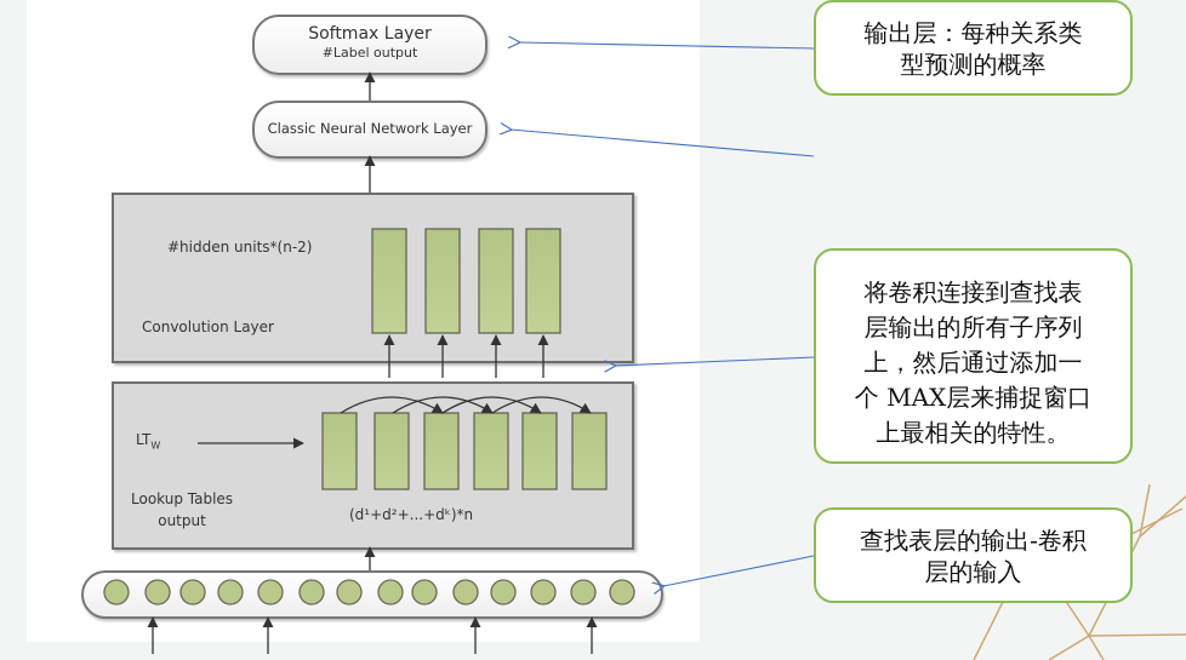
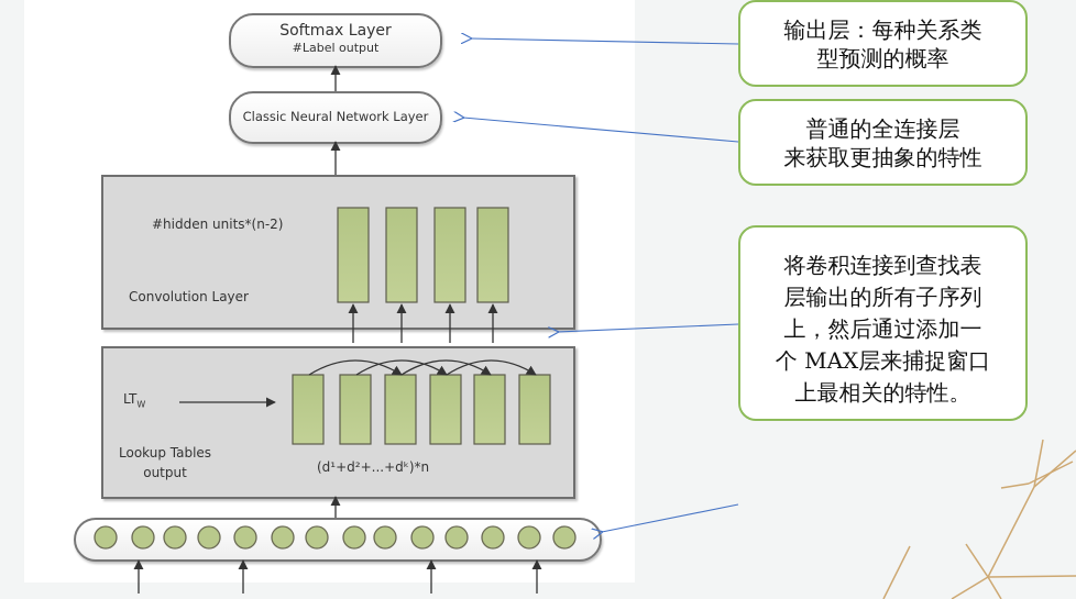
  Softmax Layer
  #Label output
  Classic Neural Network Layer
  #hidden units*(n-2)
  Convolution Layer
  LTW
  Lookup Tables
  output
  (d¹+d²+...+dᵏ)*n
  输出层：每种关系类
  型预测的概率
+ 普通的全连接层
+ 来获取更抽象的特性
  将卷积连接到查找表
  层输出的所有子序列
  上，然后通过添加一
  个 MAX层来捕捉窗口
  上最相关的特性。
- 查找表层的输出-卷积
- 层的输入
